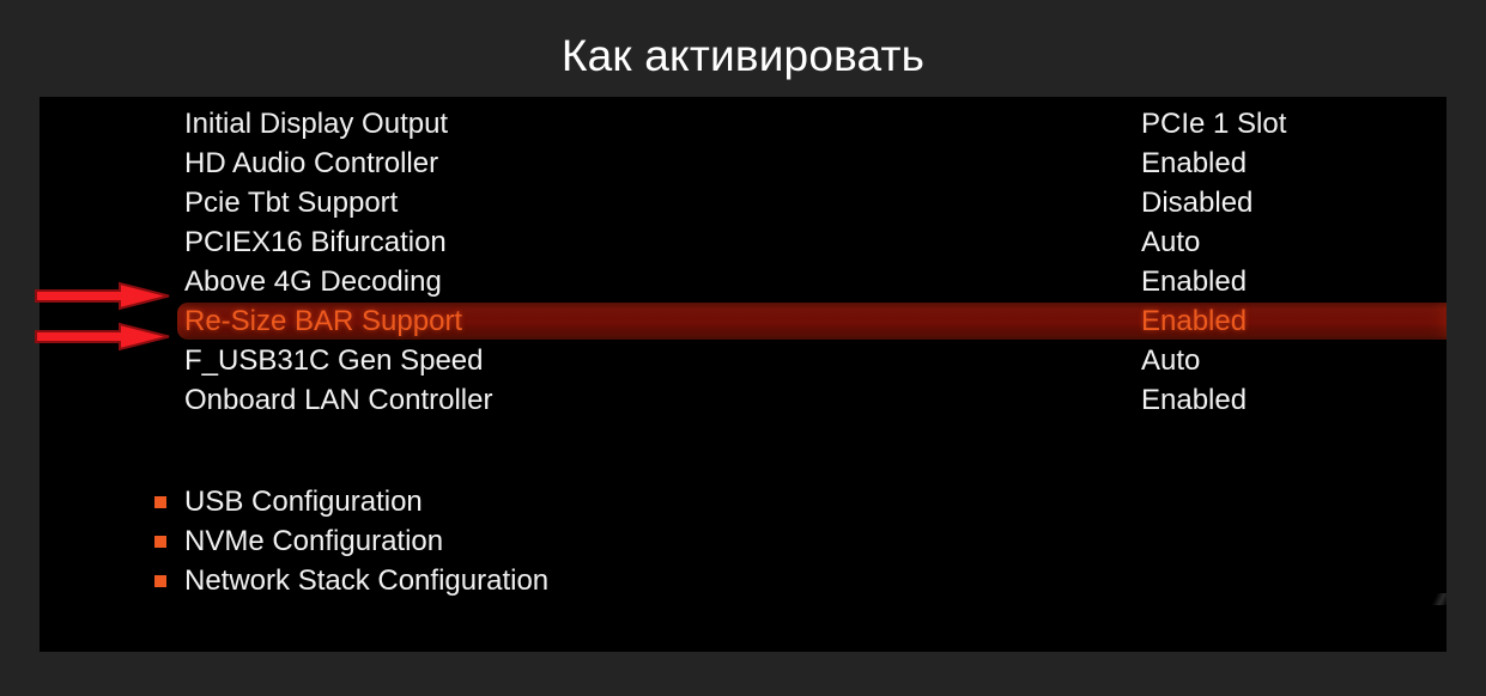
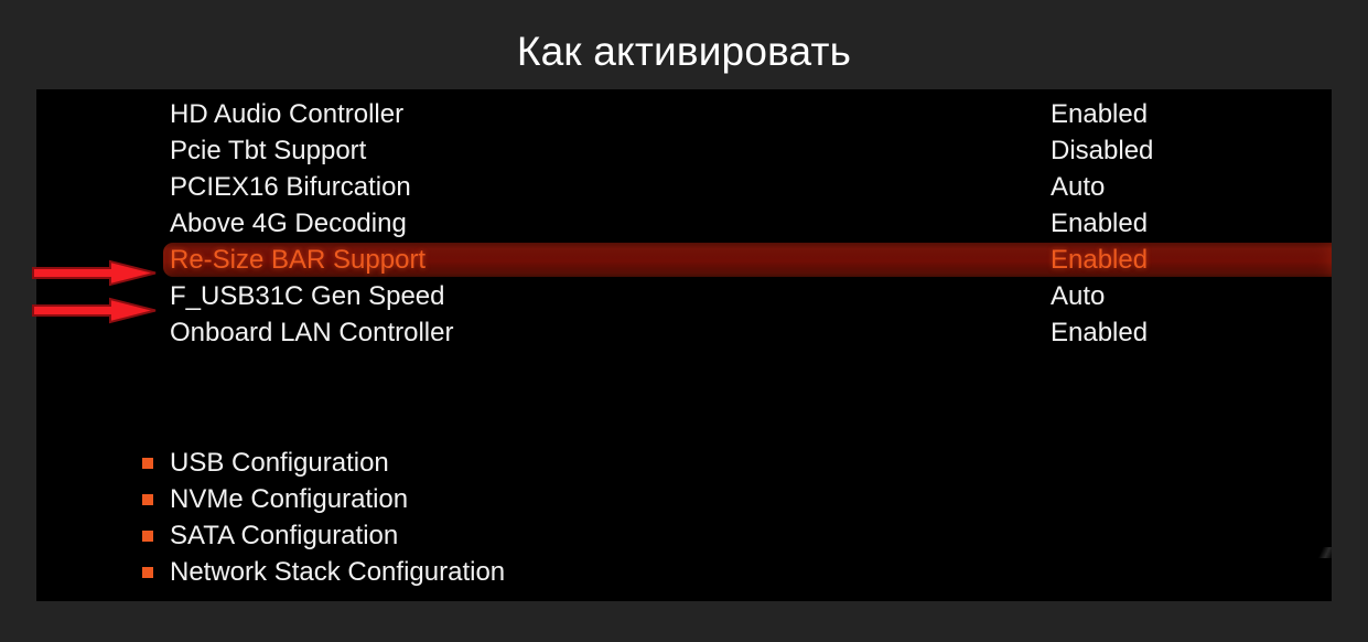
  Как активировать
- Initial Display Output
- PCIe 1 Slot
  HD Audio Controller
  Enabled
  Pcie Tbt Support
  Disabled
  PCIEX16 Bifurcation
  Auto
  Above 4G Decoding
  Enabled
  Re-Size BAR Support
  Enabled
  F_USB31C Gen Speed
  Auto
  Onboard LAN Controller
  Enabled
  USB Configuration
  NVMe Configuration
+ SATA Configuration
  Network Stack Configuration
